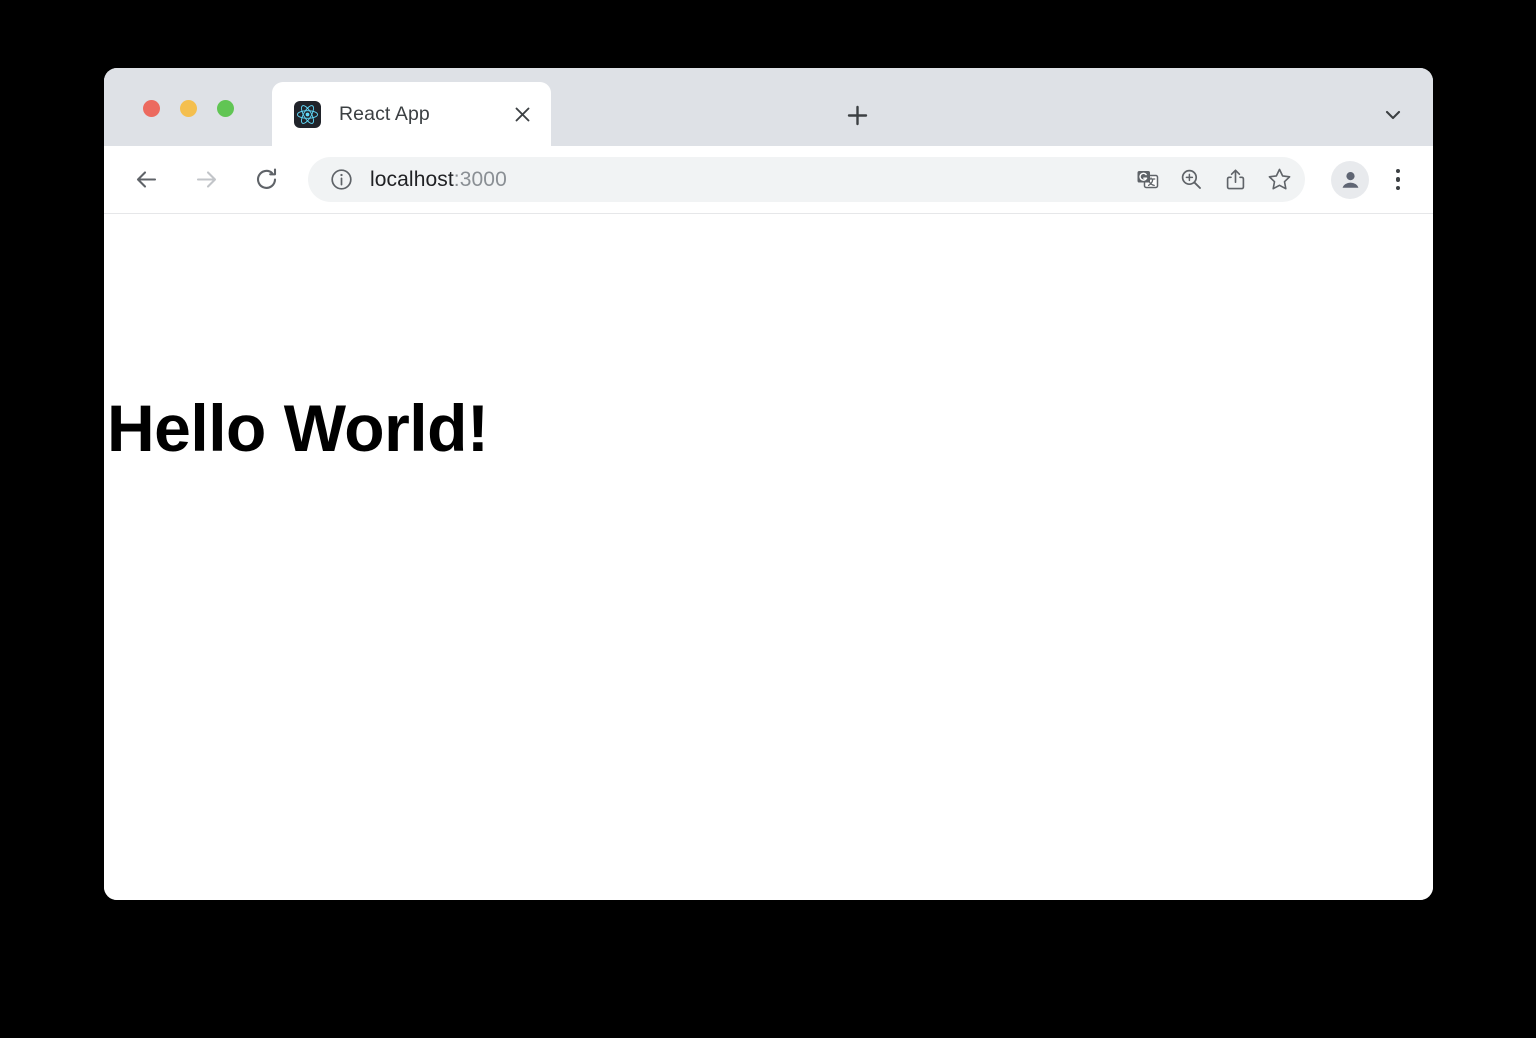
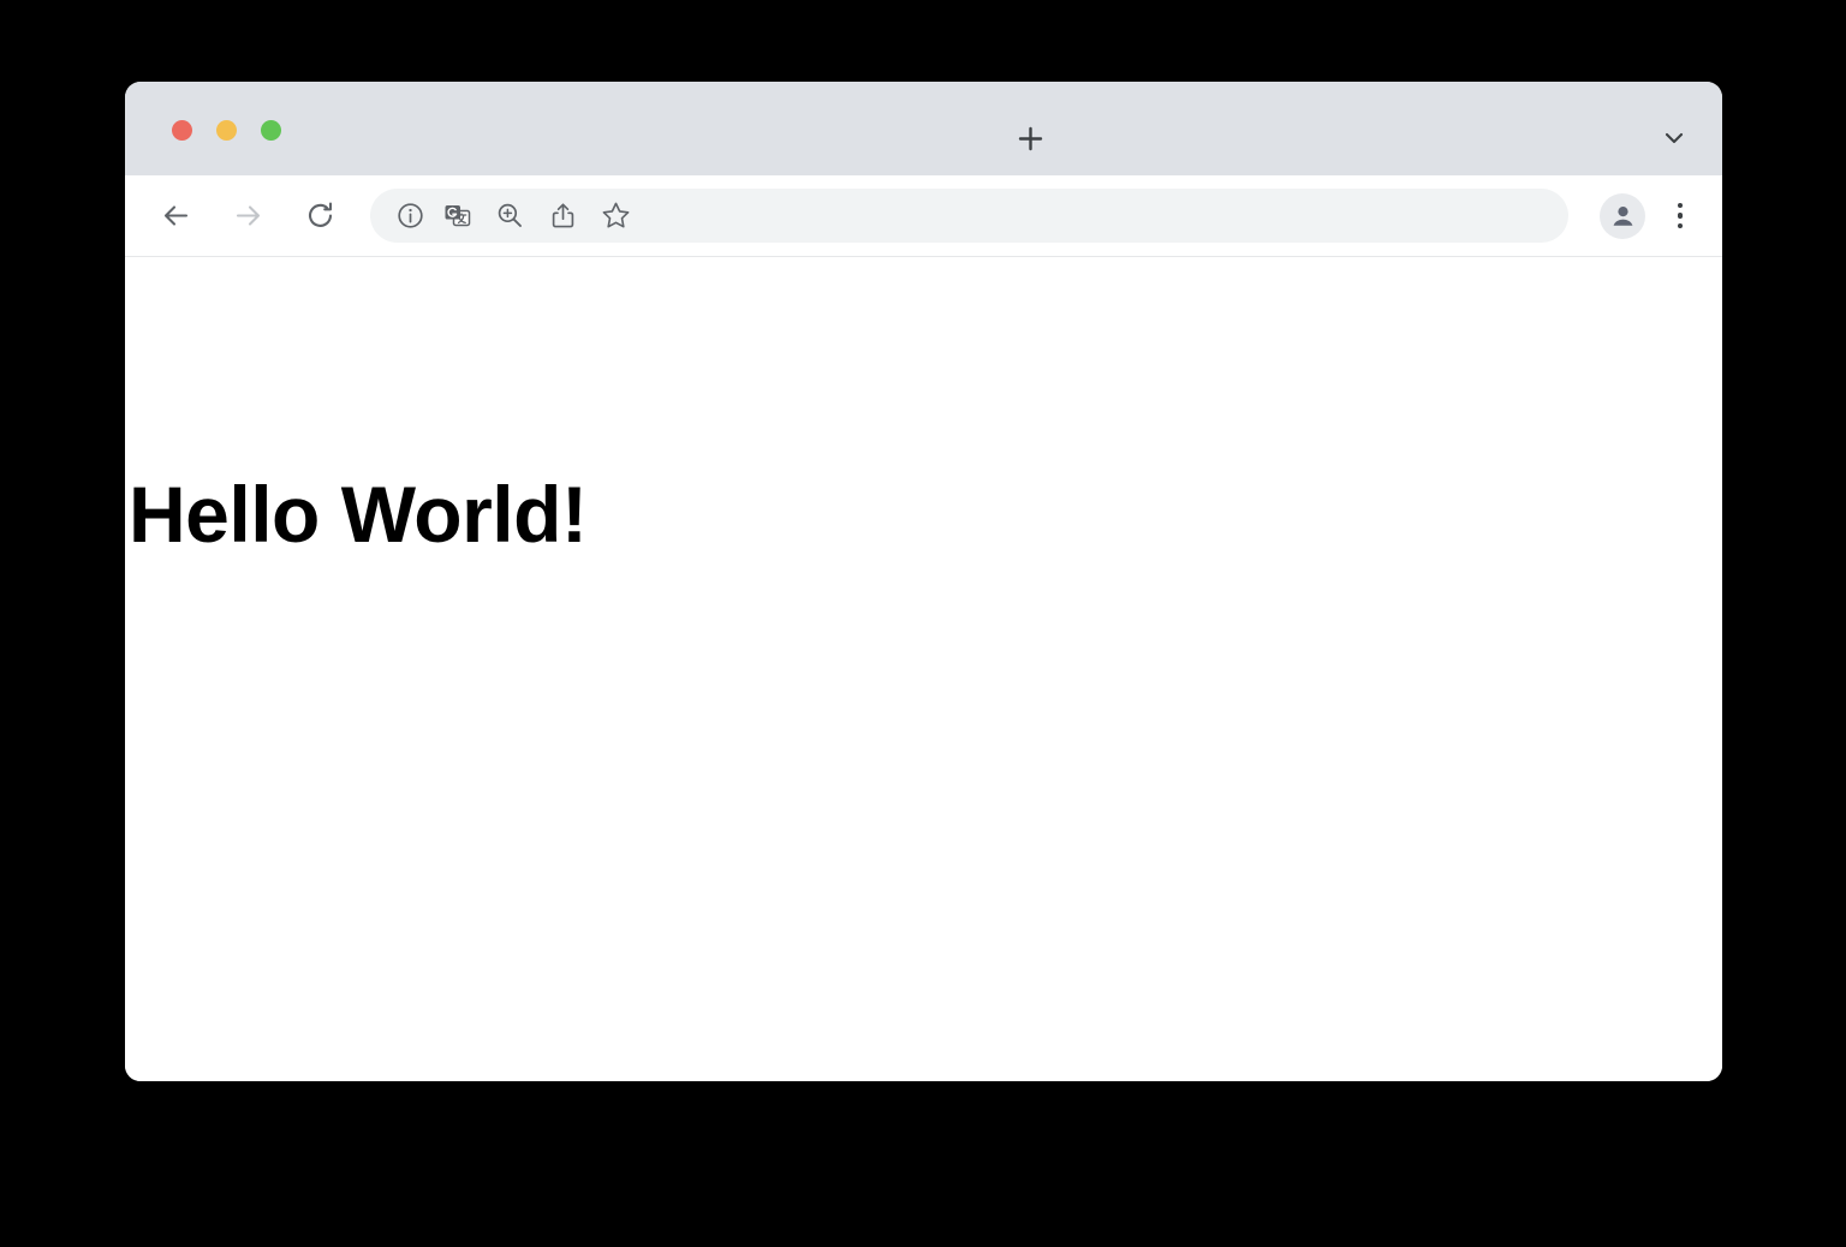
- React App
- localhost:3000
  Hello World!
